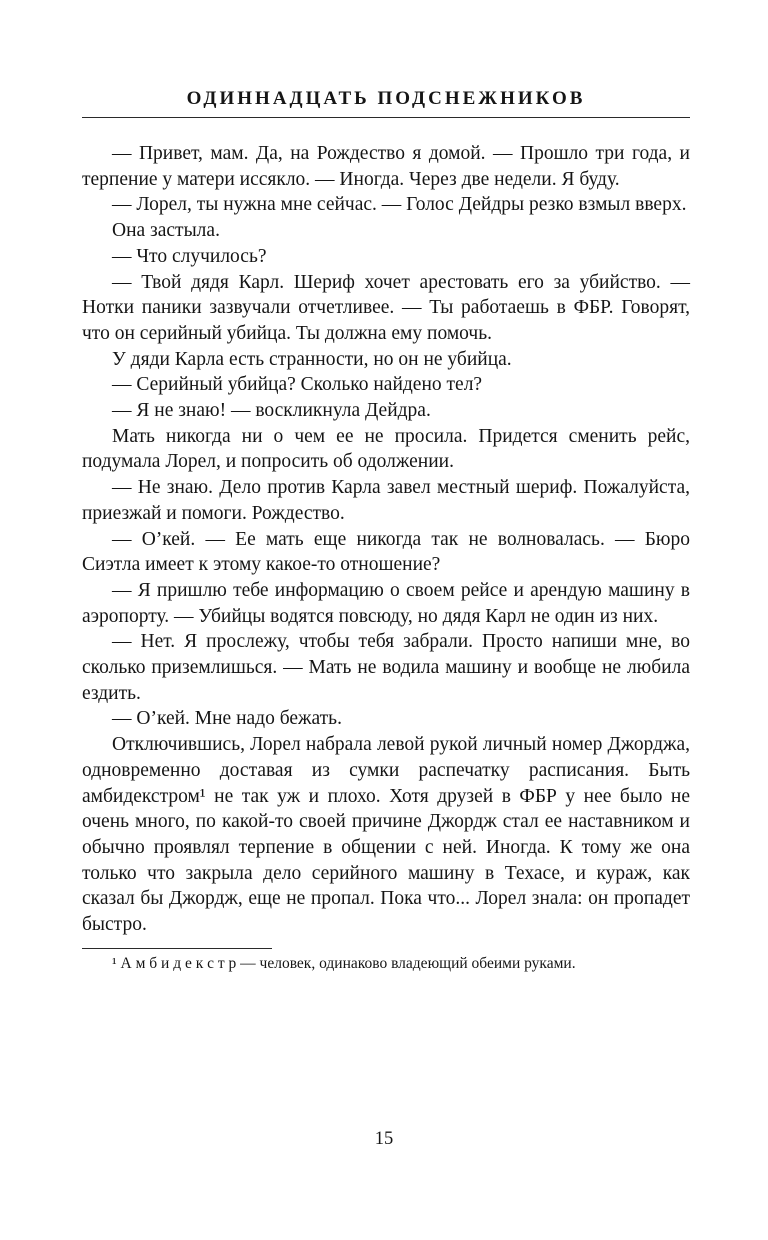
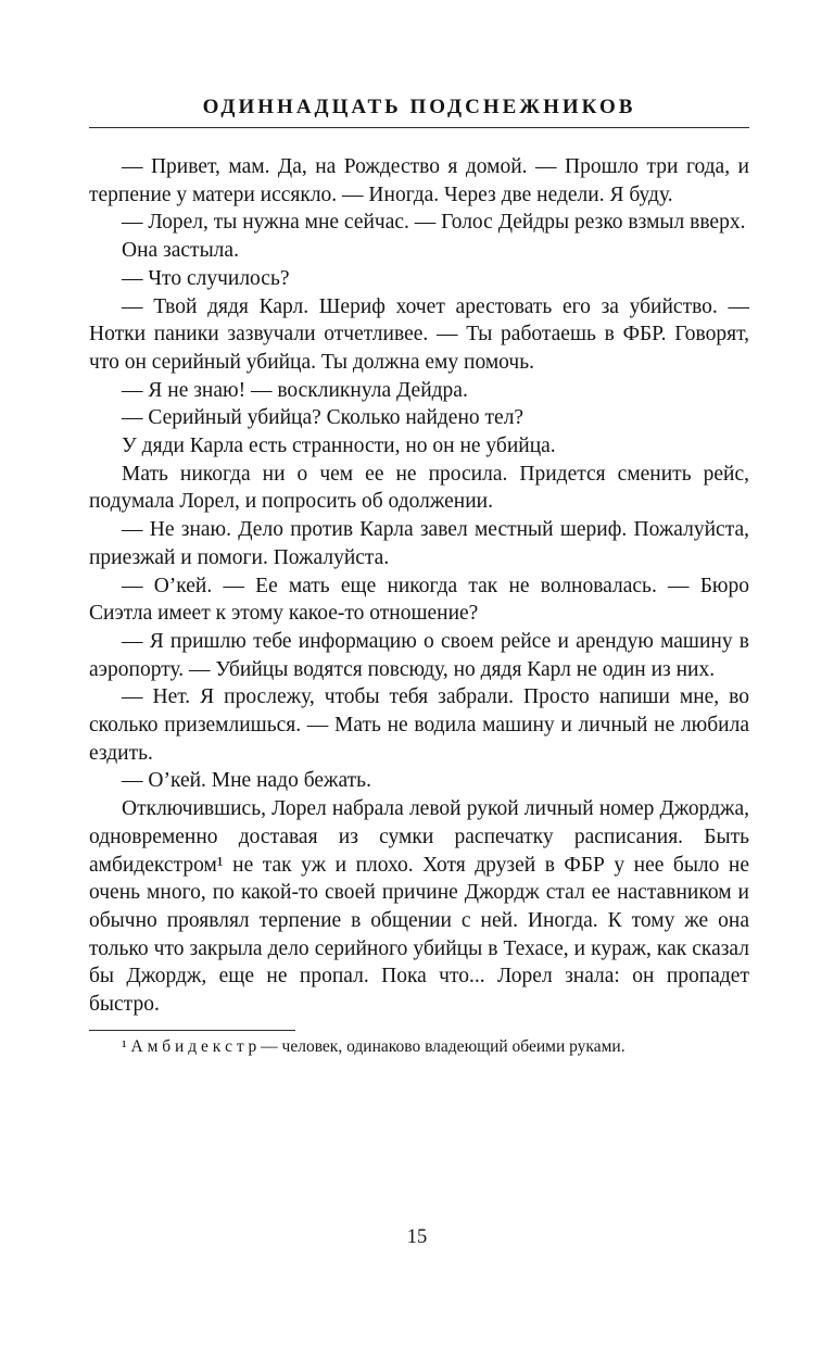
  ОДИННАДЦАТЬ ПОДСНЕЖНИКОВ
  — Привет, мам. Да, на Рождество я домой. — Прошло три года, и терпение у матери иссякло. — Иногда. Через две недели. Я буду.
  — Лорел, ты нужна мне сейчас. — Голос Дейдры резко взмыл вверх.
  Она застыла.
  — Что случилось?
  — Твой дядя Карл. Шериф хочет арестовать его за убийство. — Нотки паники зазвучали отчетливее. — Ты работаешь в ФБР. Говорят, что он серийный убийца. Ты должна ему помочь.
- У дяди Карла есть странности, но он не убийца.
+ — Я не знаю! — воскликнула Дейдра.
  — Серийный убийца? Сколько найдено тел?
- — Я не знаю! — воскликнула Дейдра.
+ У дяди Карла есть странности, но он не убийца.
  Мать никогда ни о чем ее не просила. Придется сменить рейс, подумала Лорел, и попросить об одолжении.
- — Не знаю. Дело против Карла завел местный шериф. Пожалуйста, приезжай и помоги. Рождество.
+ — Не знаю. Дело против Карла завел местный шериф. Пожалуйста, приезжай и помоги. Пожалуйста.
  — О’кей. — Ее мать еще никогда так не волновалась. — Бюро Сиэтла имеет к этому какое-то отношение?
  — Я пришлю тебе информацию о своем рейсе и арендую машину в аэропорту. — Убийцы водятся повсюду, но дядя Карл не один из них.
- — Нет. Я прослежу, чтобы тебя забрали. Просто напиши мне, во сколько приземлишься. — Мать не водила машину и вообще не любила ездить.
+ — Нет. Я прослежу, чтобы тебя забрали. Просто напиши мне, во сколько приземлишься. — Мать не водила машину и личный не любила ездить.
  — О’кей. Мне надо бежать.
- Отключившись, Лорел набрала левой рукой личный номер Джорджа, одновременно доставая из сумки распечатку расписания. Быть амбидекстром¹ не так уж и плохо. Хотя друзей в ФБР у нее было не очень много, по какой-то своей причине Джордж стал ее наставником и обычно проявлял терпение в общении с ней. Иногда. К тому же она только что закрыла дело серийного машину в Техасе, и кураж, как сказал бы Джордж, еще не пропал. Пока что... Лорел знала: он пропадет быстро.
+ Отключившись, Лорел набрала левой рукой личный номер Джорджа, одновременно доставая из сумки распечатку расписания. Быть амбидекстром¹ не так уж и плохо. Хотя друзей в ФБР у нее было не очень много, по какой-то своей причине Джордж стал ее наставником и обычно проявлял терпение в общении с ней. Иногда. К тому же она только что закрыла дело серийного убийцы в Техасе, и кураж, как сказал бы Джордж, еще не пропал. Пока что... Лорел знала: он пропадет быстро.
  ¹ А м б и д е к с т р — человек, одинаково владеющий обеими руками.
  15
